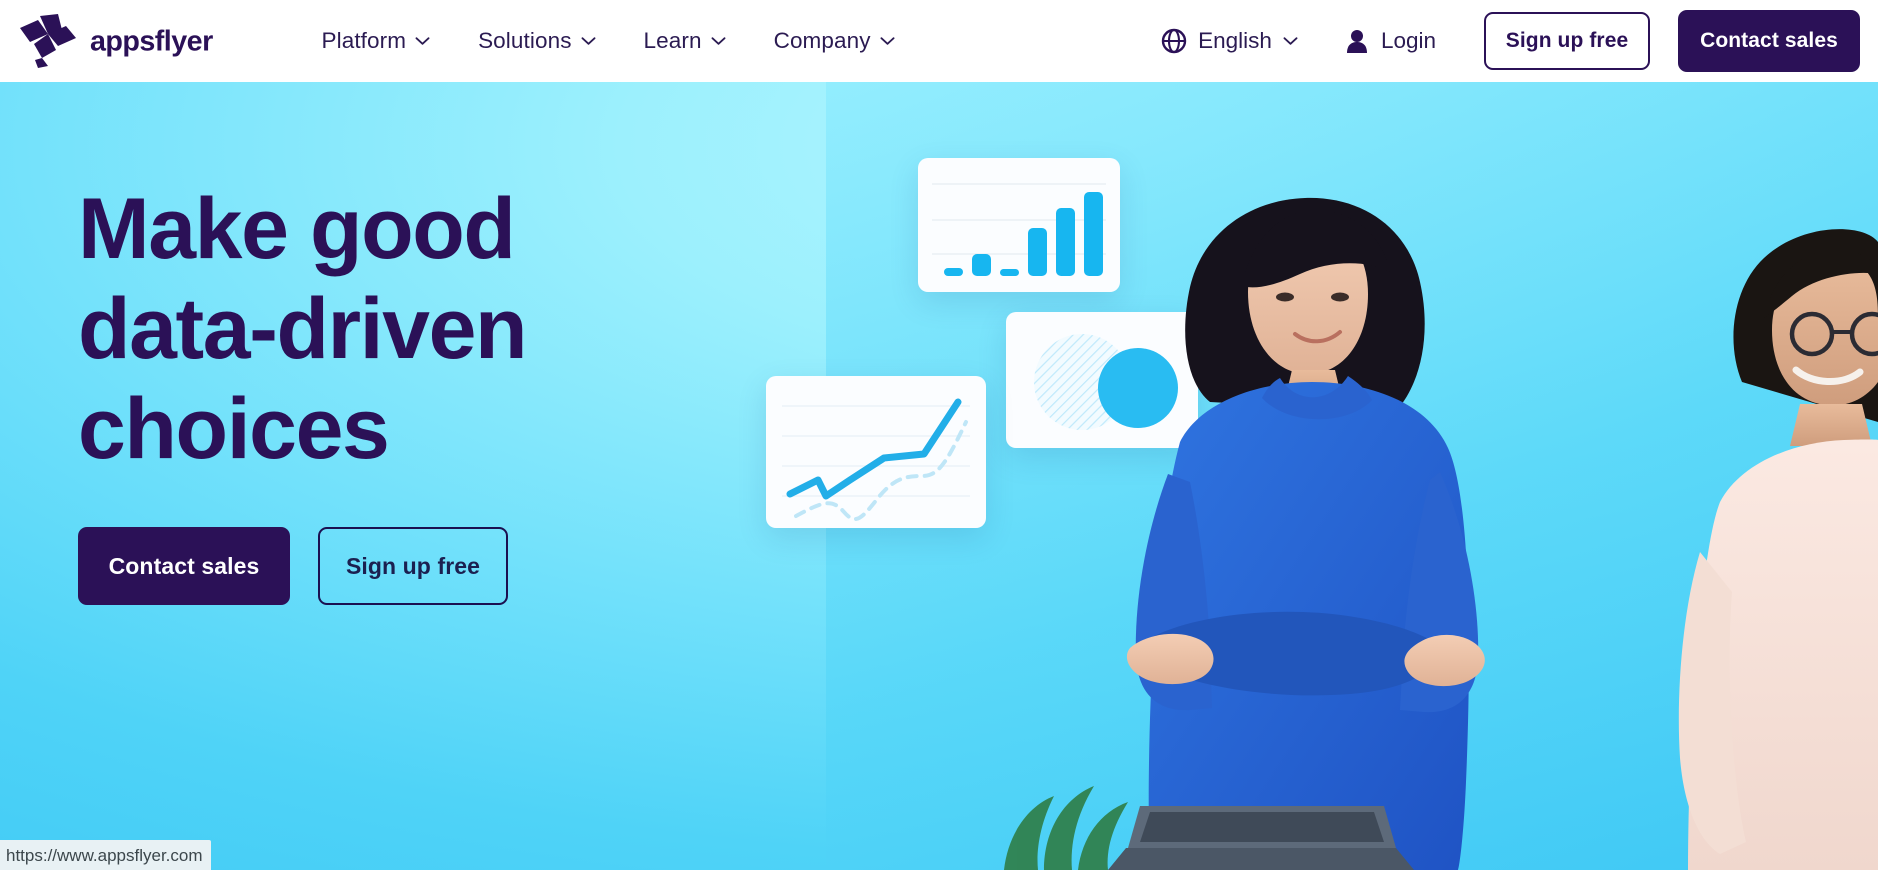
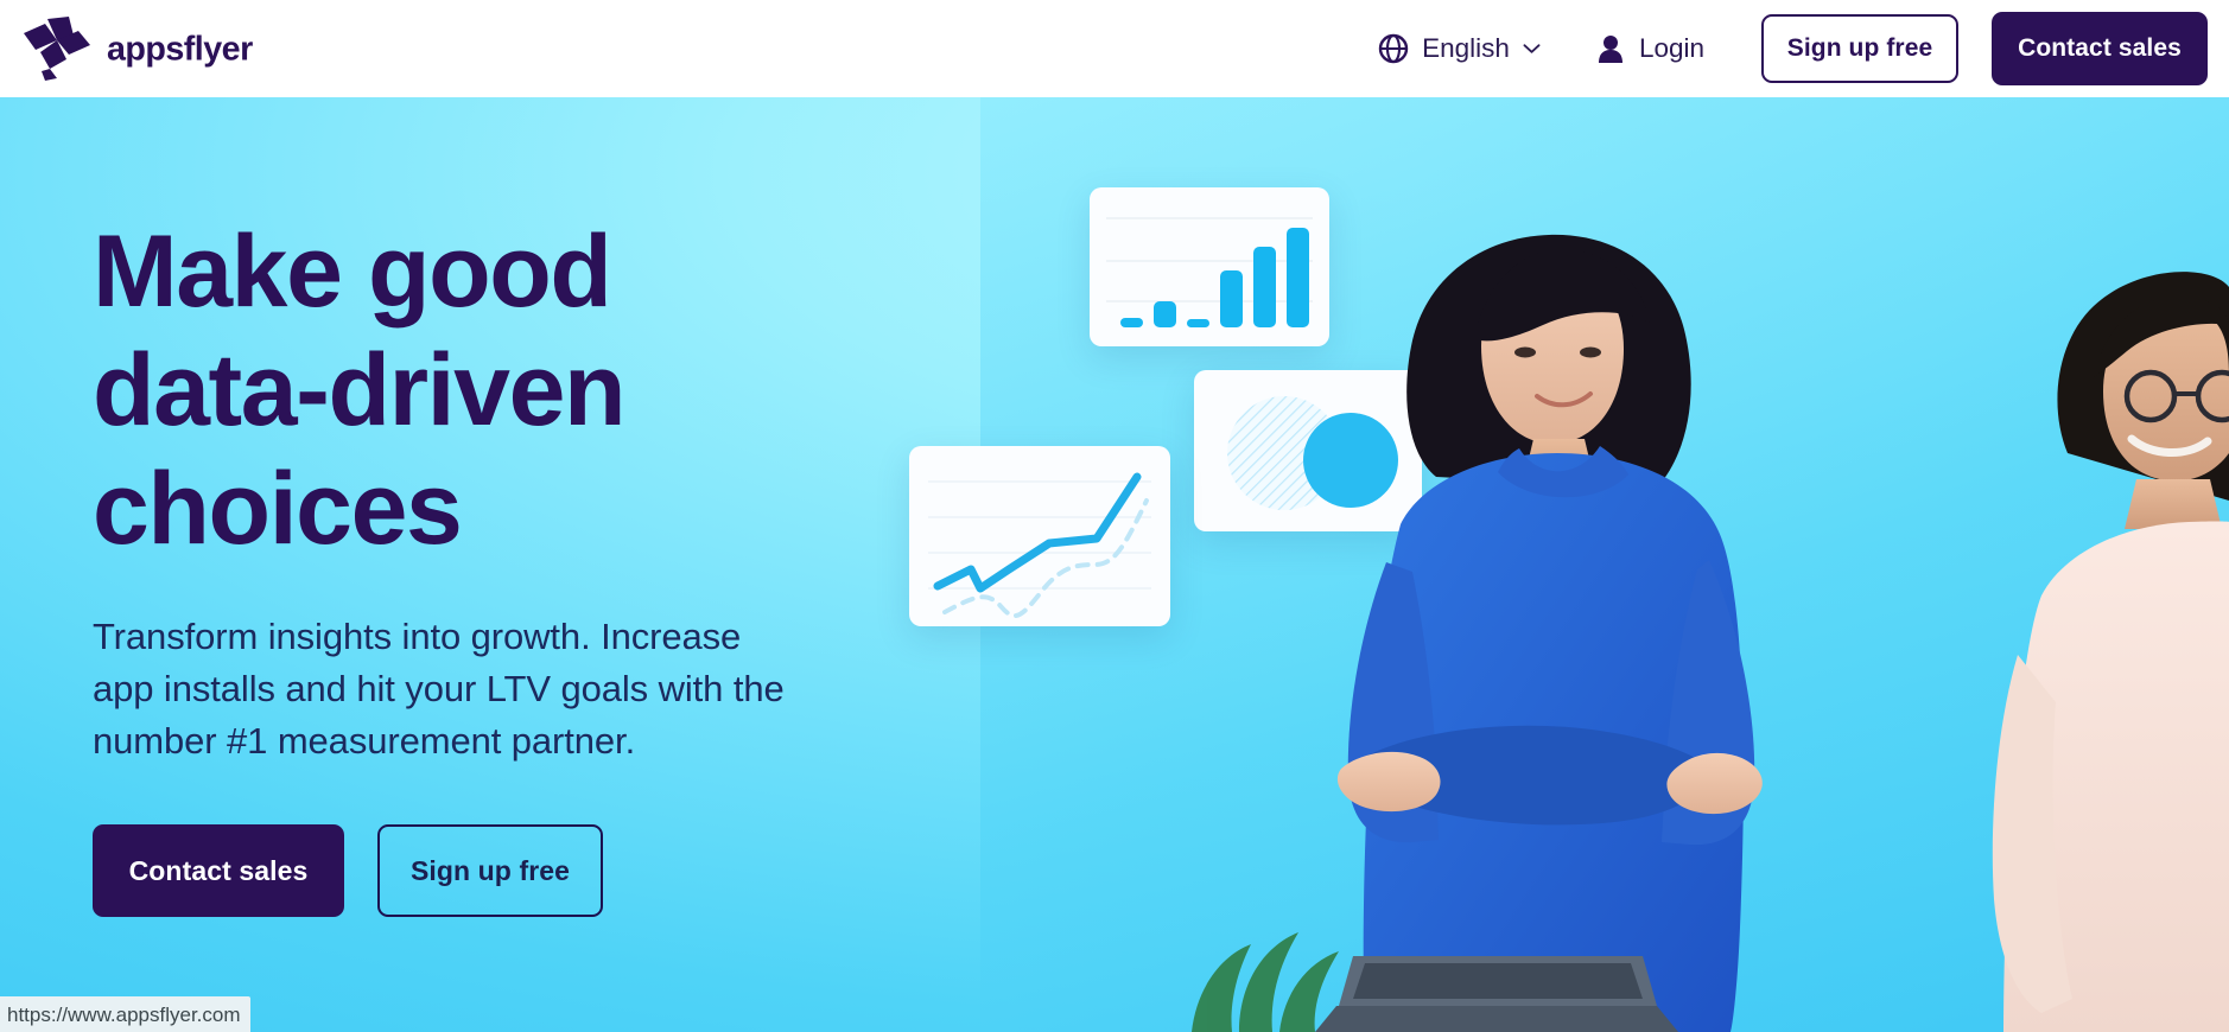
  appsflyer
- Platform
- Solutions
- Learn
- Company
  English
  Login
  Sign up free
  Contact sales
  Make good
  data-driven
  choices
+ Transform insights into growth. Increase app installs and hit your LTV goals with the number #1 measurement partner.
  Contact sales
  Sign up free
  https://www.appsflyer.com
